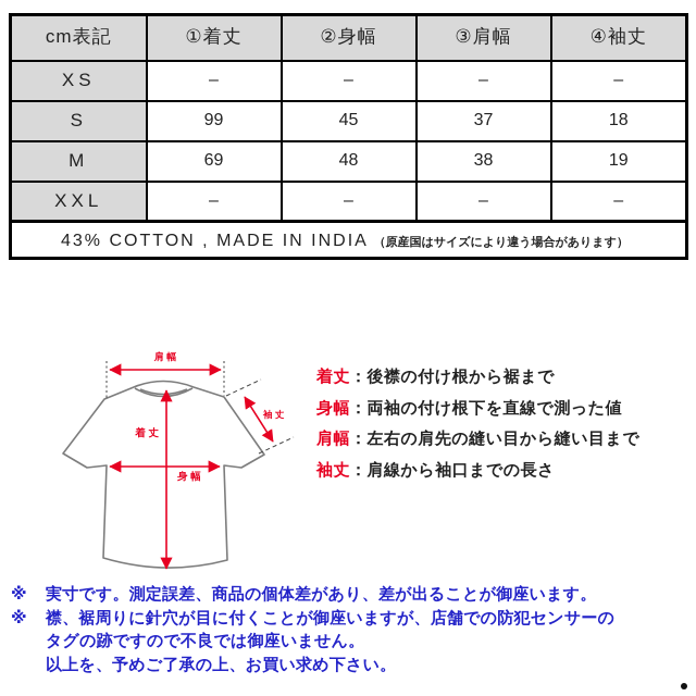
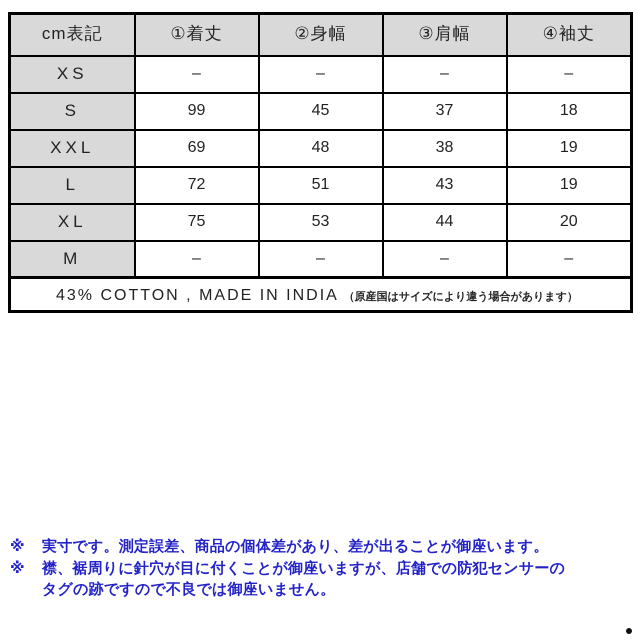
  cm表記	①着丈	②身幅	③肩幅	④袖丈
  XS	–	–	–	–
  S	99	45	37	18
- M	69	48	38	19
+ XXL	69	48	38	19
+ L	72	51	43	19
+ XL	75	53	44	20
- XXL	–	–	–	–
+ M	–	–	–	–
  43% COTTON , MADE IN INDIA （原産国はサイズにより違う場合があります）
- 肩 幅
- 着 丈
- 身 幅
- 袖 丈
- 着丈：後襟の付け根から裾まで
- 身幅：両袖の付け根下を直線で測った値
- 肩幅：左右の肩先の縫い目から縫い目まで
- 袖丈：肩線から袖口までの長さ
  ※
  実寸です。測定誤差、商品の個体差があり、差が出ることが御座います。
  ※
  襟、裾周りに針穴が目に付くことが御座いますが、店舗での防犯センサーのタグの跡ですので不良では御座いません。
- 以上を、予めご了承の上、お買い求め下さい。
